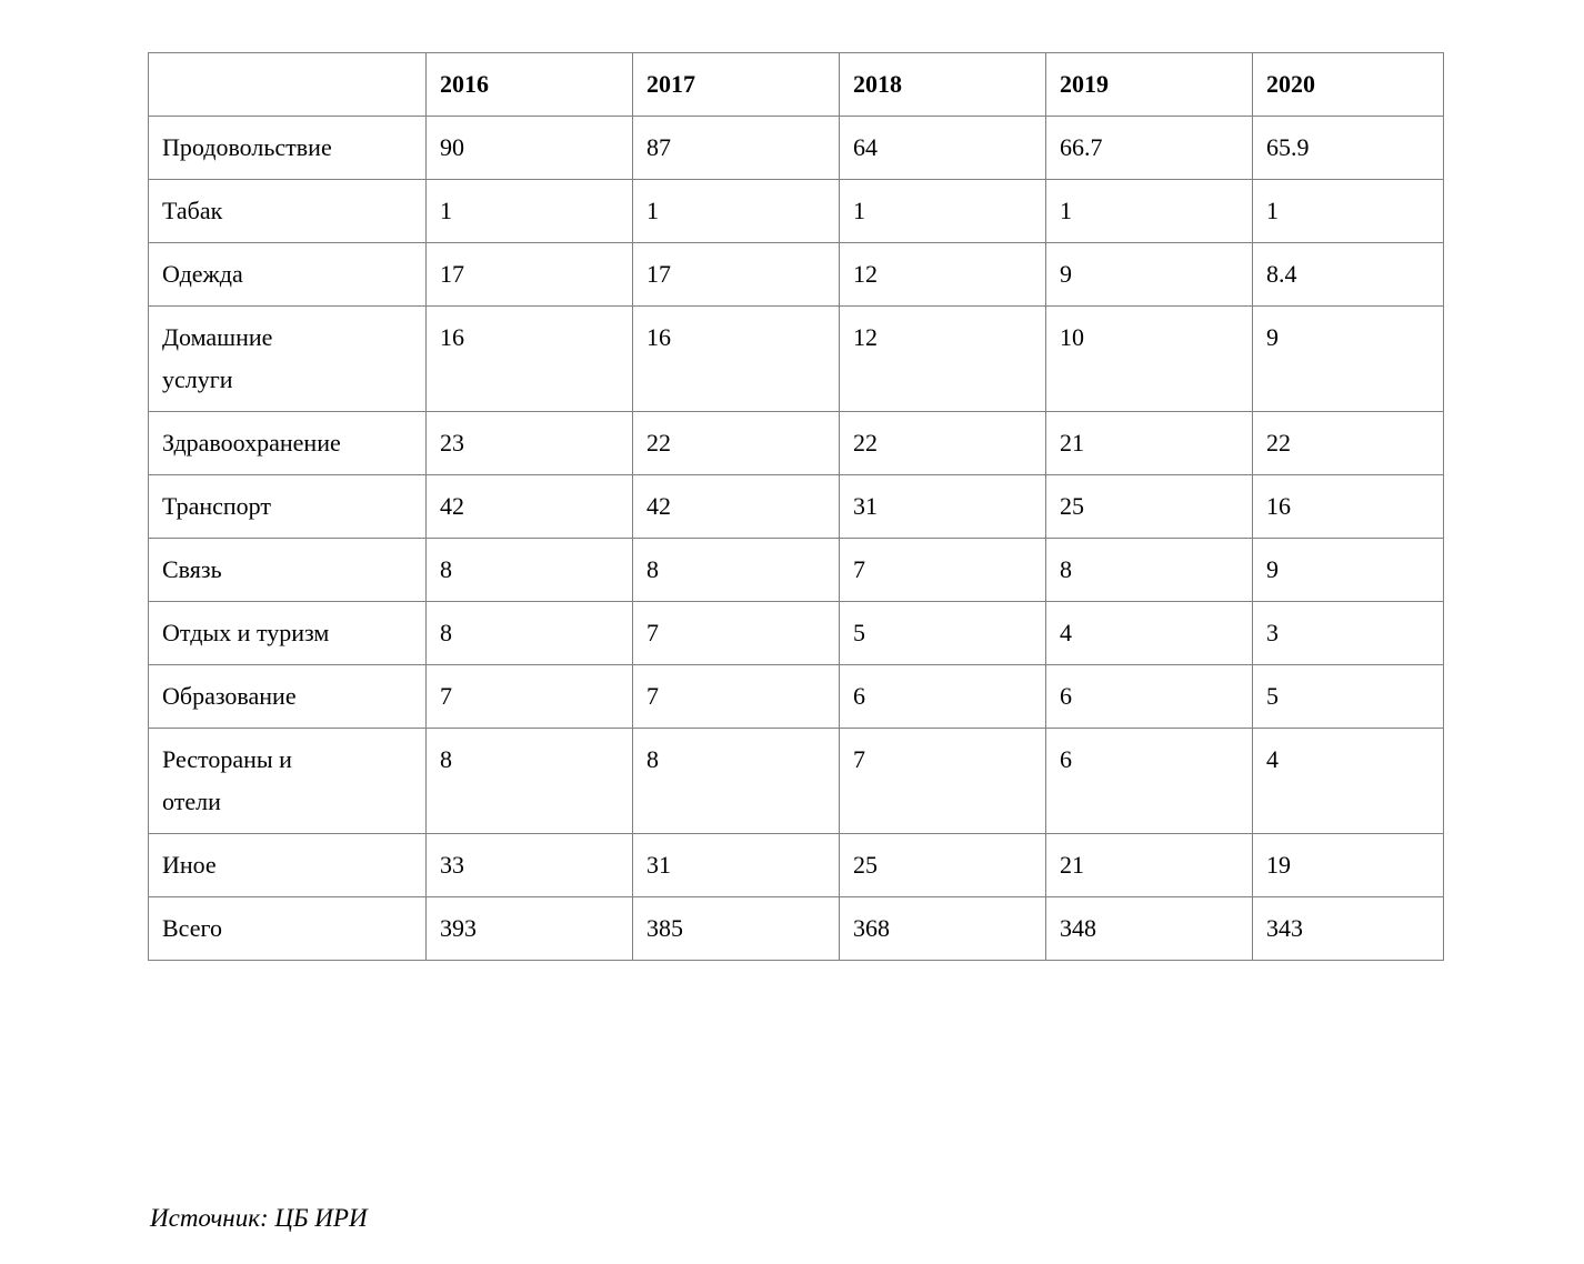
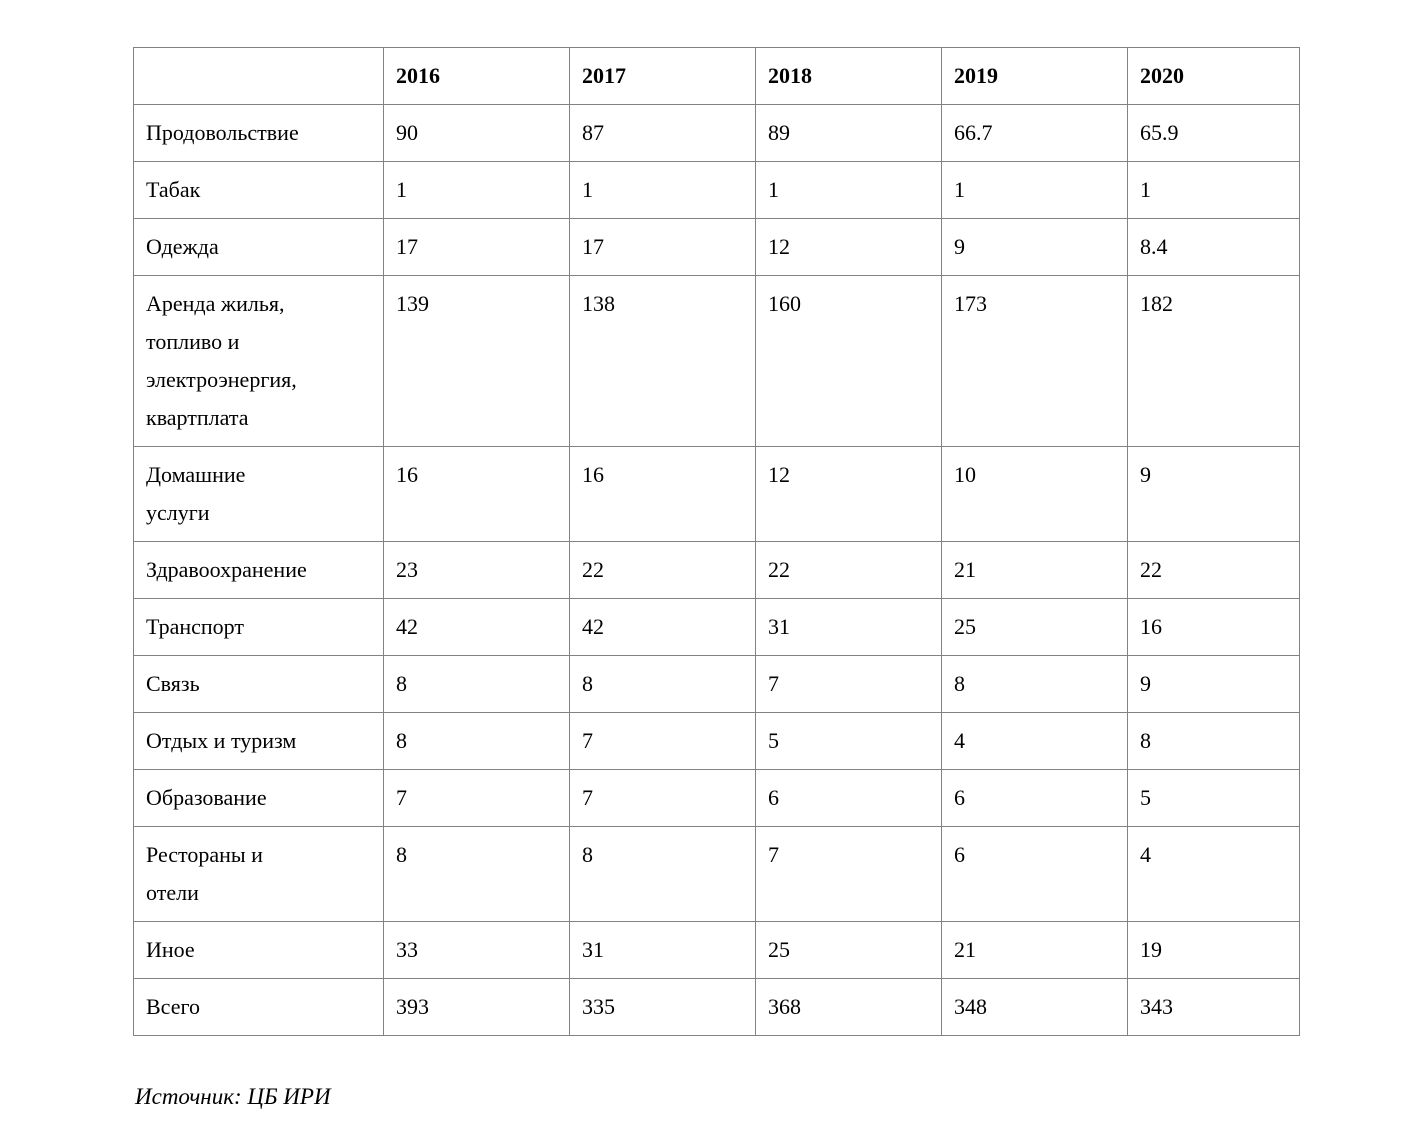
  	2016	2017	2018	2019	2020
- Продовольствие	90	87	64	66.7	65.9
+ Продовольствие	90	87	89	66.7	65.9
  Табак	1	1	1	1	1
  Одежда	17	17	12	9	8.4
+ Аренда жилья, топливо и электроэнергия, квартплата	139	138	160	173	182
  Домашние услуги	16	16	12	10	9
  Здравоохранение	23	22	22	21	22
  Транспорт	42	42	31	25	16
  Связь	8	8	7	8	9
- Отдых и туризм	8	7	5	4	3
+ Отдых и туризм	8	7	5	4	8
  Образование	7	7	6	6	5
  Рестораны и отели	8	8	7	6	4
  Иное	33	31	25	21	19
- Всего	393	385	368	348	343
+ Всего	393	335	368	348	343
  Источник: ЦБ ИРИ
